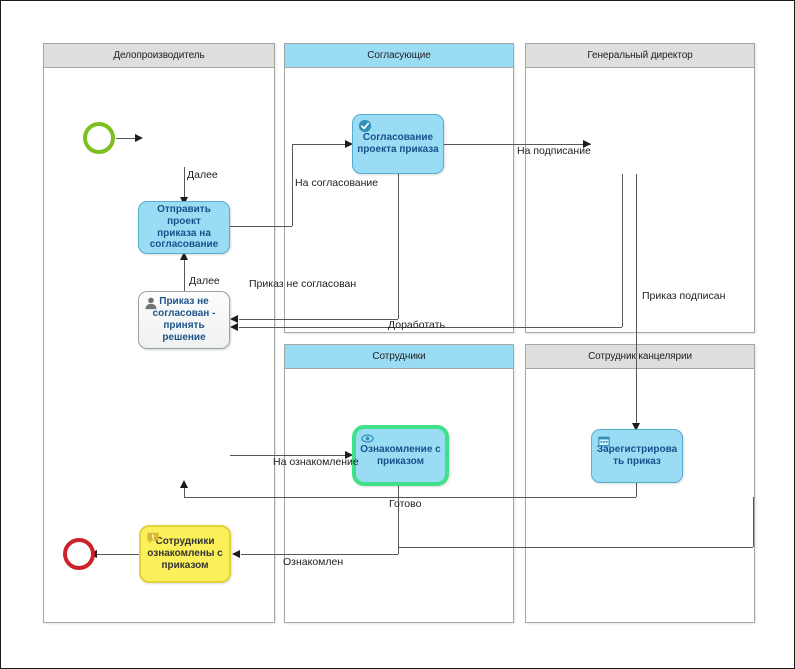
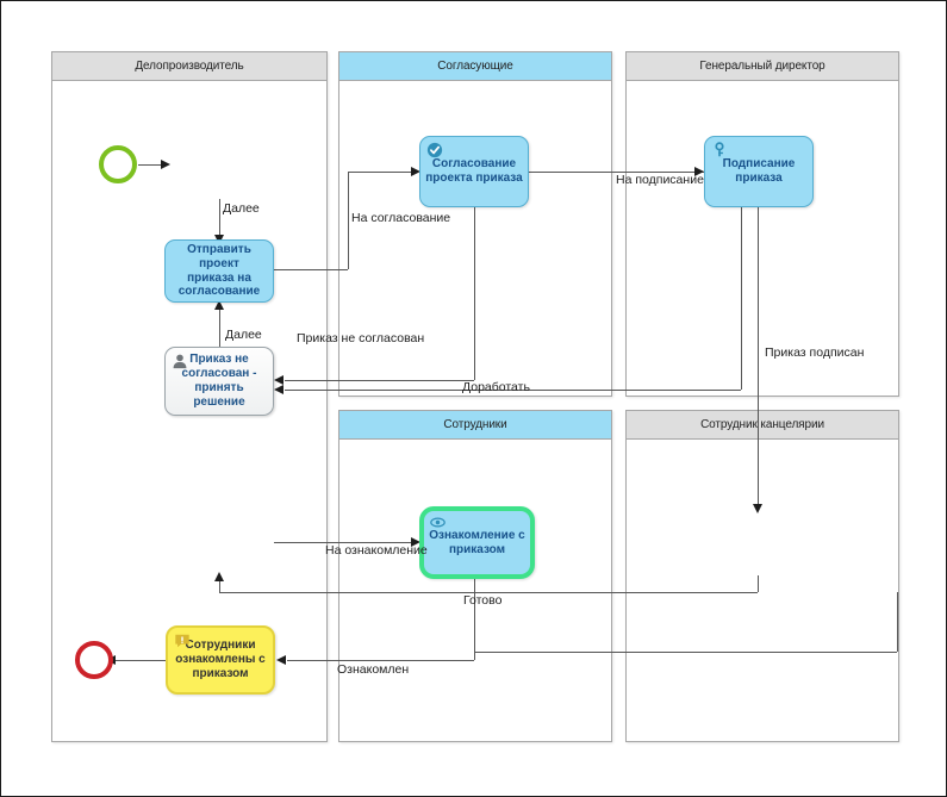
  Делопроизводитель
  Согласующие
  Генеральный директор
  Сотрудники
  Сотрудник канцелярии
  Отправить проект
  приказа на
  согласование
  Приказ не
  согласован -
  принять
  решение
  Согласование
  проекта приказа
+ Подписание
+ приказа
  Ознакомление с
  приказом
- Зарегистрирова
- ть приказ
  Сотрудники
  ознакомлены с
  приказом
  Далее
  На согласование
  На подписание
  Приказ не согласован
  Далее
  Доработать
  Приказ подписан
  На ознакомление
  Готово
  Ознакомлен
